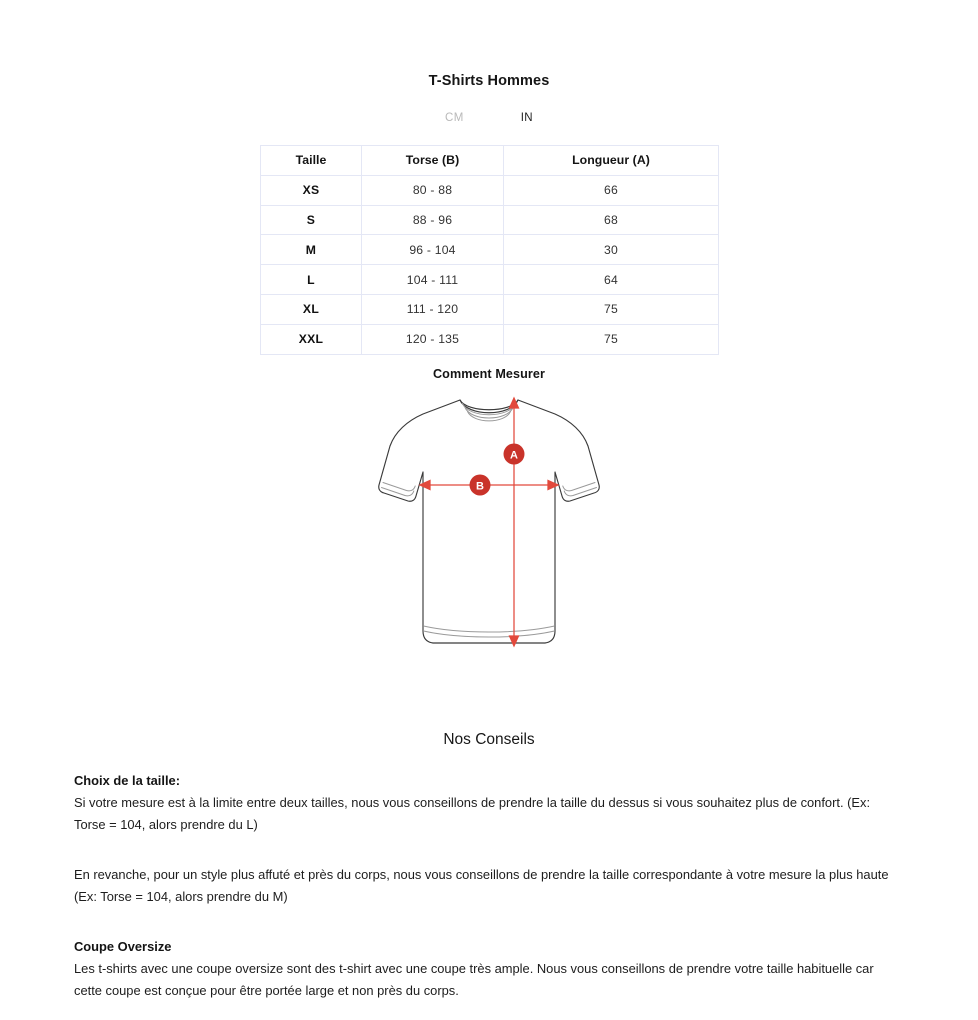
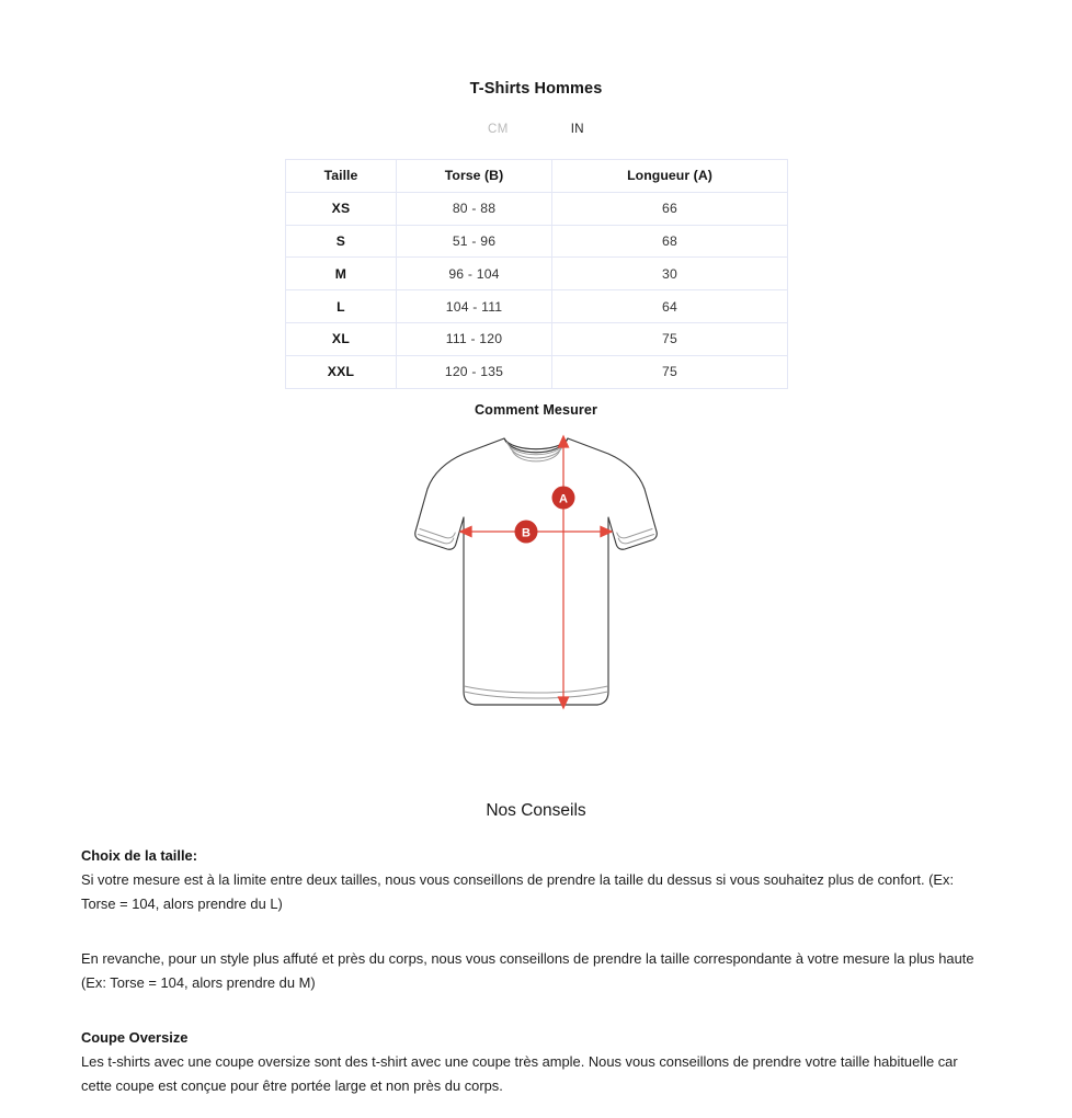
  T-Shirts Hommes
  CM
  IN
  Taille	Torse (B)	Longueur (A)
  XS	80 - 88	66
- S	88 - 96	68
+ S	51 - 96	68
  M	96 - 104	30
  L	104 - 111	64
  XL	111 - 120	75
  XXL	120 - 135	75
  Comment Mesurer
  A
  B
  Nos Conseils
  Choix de la taille:
  Si votre mesure est à la limite entre deux tailles, nous vous conseillons de prendre la taille du dessus si vous souhaitez plus de confort. (Ex: Torse = 104, alors prendre du L)
  En revanche, pour un style plus affuté et près du corps, nous vous conseillons de prendre la taille correspondante à votre mesure la plus haute (Ex: Torse = 104, alors prendre du M)
  Coupe Oversize
  Les t-shirts avec une coupe oversize sont des t-shirt avec une coupe très ample. Nous vous conseillons de prendre votre taille habituelle car cette coupe est conçue pour être portée large et non près du corps.
